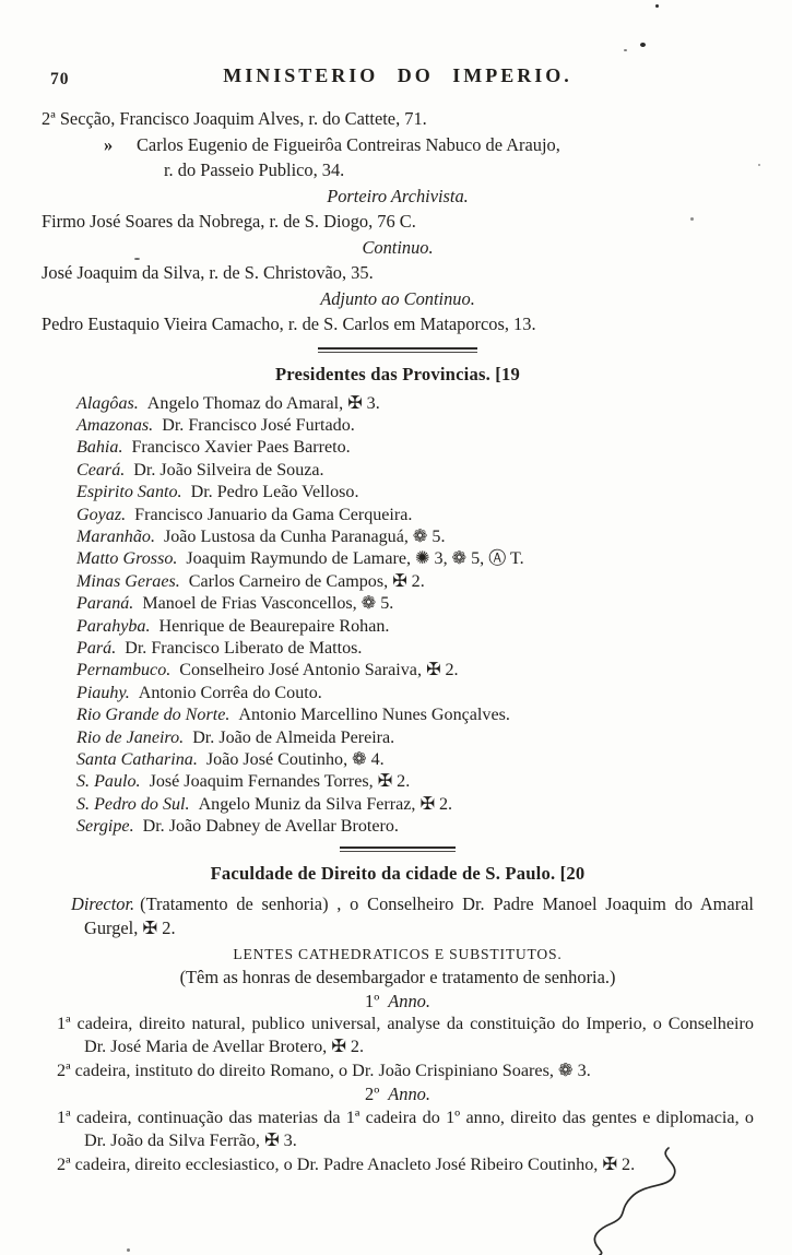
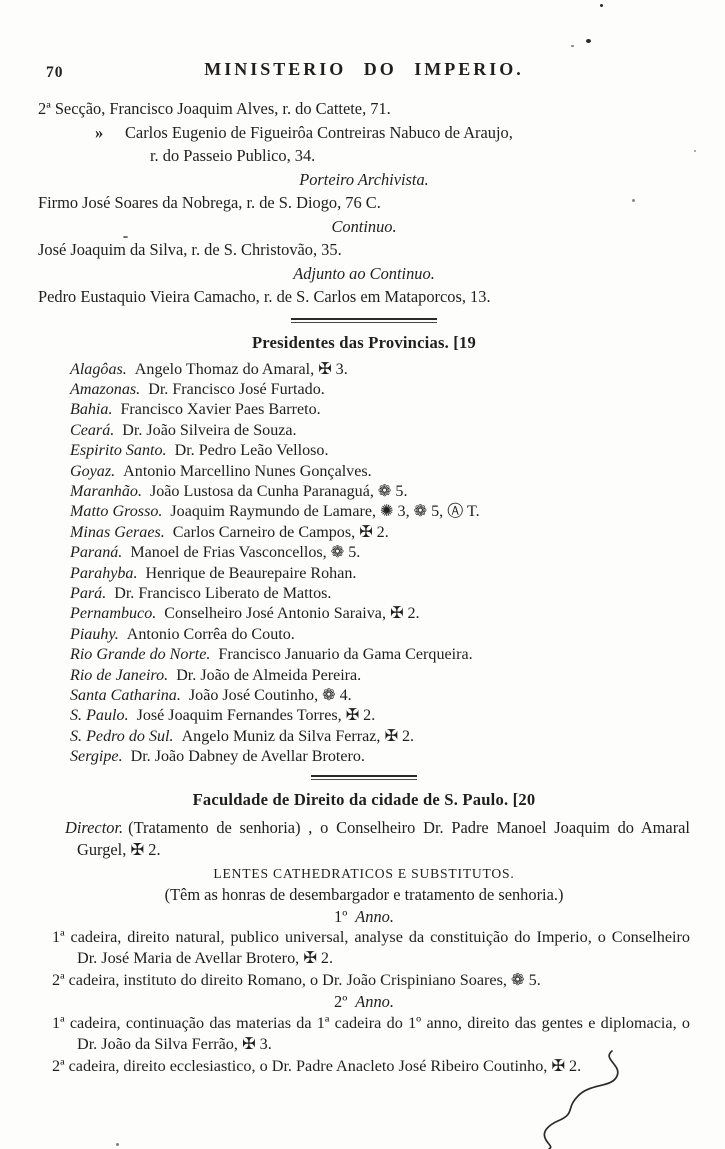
  70
  MINISTERIO DO IMPERIO.
  2ª Secção, Francisco Joaquim Alves, r. do Cattete, 71.
  » Carlos Eugenio de Figueirôa Contreiras Nabuco de Araujo,
  r. do Passeio Publico, 34.
  Porteiro Archivista.
  Firmo José Soares da Nobrega, r. de S. Diogo, 76 C.
  Continuo.
  José Joaquim da Silva, r. de S. Christovão, 35.
  Adjunto ao Continuo.
  Pedro Eustaquio Vieira Camacho, r. de S. Carlos em Mataporcos, 13.
  Presidentes das Provincias. [19
  Alagôas. Angelo Thomaz do Amaral, ✠ 3.
  Amazonas. Dr. Francisco José Furtado.
  Bahia. Francisco Xavier Paes Barreto.
  Ceará. Dr. João Silveira de Souza.
  Espirito Santo. Dr. Pedro Leão Velloso.
- Goyaz. Francisco Januario da Gama Cerqueira.
+ Goyaz. Antonio Marcellino Nunes Gonçalves.
  Maranhão. João Lustosa da Cunha Paranaguá, ❁ 5.
  Matto Grosso. Joaquim Raymundo de Lamare, ✺ 3, ❁ 5, Ⓐ T.
  Minas Geraes. Carlos Carneiro de Campos, ✠ 2.
  Paraná. Manoel de Frias Vasconcellos, ❁ 5.
  Parahyba. Henrique de Beaurepaire Rohan.
  Pará. Dr. Francisco Liberato de Mattos.
  Pernambuco. Conselheiro José Antonio Saraiva, ✠ 2.
  Piauhy. Antonio Corrêa do Couto.
- Rio Grande do Norte. Antonio Marcellino Nunes Gonçalves.
+ Rio Grande do Norte. Francisco Januario da Gama Cerqueira.
  Rio de Janeiro. Dr. João de Almeida Pereira.
  Santa Catharina. João José Coutinho, ❁ 4.
  S. Paulo. José Joaquim Fernandes Torres, ✠ 2.
  S. Pedro do Sul. Angelo Muniz da Silva Ferraz, ✠ 2.
  Sergipe. Dr. João Dabney de Avellar Brotero.
  Faculdade de Direito da cidade de S. Paulo. [20
  Director. (Tratamento de senhoria) , o Conselheiro Dr. Padre Manoel Joaquim do Amaral Gurgel, ✠ 2.
  LENTES CATHEDRATICOS E SUBSTITUTOS.
  (Têm as honras de desembargador e tratamento de senhoria.)
  1º Anno.
  1ª cadeira, direito natural, publico universal, analyse da constituição do Imperio, o Conselheiro Dr. José Maria de Avellar Brotero, ✠ 2.
- 2ª cadeira, instituto do direito Romano, o Dr. João Crispiniano Soares, ❁ 3.
+ 2ª cadeira, instituto do direito Romano, o Dr. João Crispiniano Soares, ❁ 5.
  2º Anno.
  1ª cadeira, continuação das materias da 1ª cadeira do 1º anno, direito das gentes e diplomacia, o Dr. João da Silva Ferrão, ✠ 3.
  2ª cadeira, direito ecclesiastico, o Dr. Padre Anacleto José Ribeiro Coutinho, ✠ 2.
